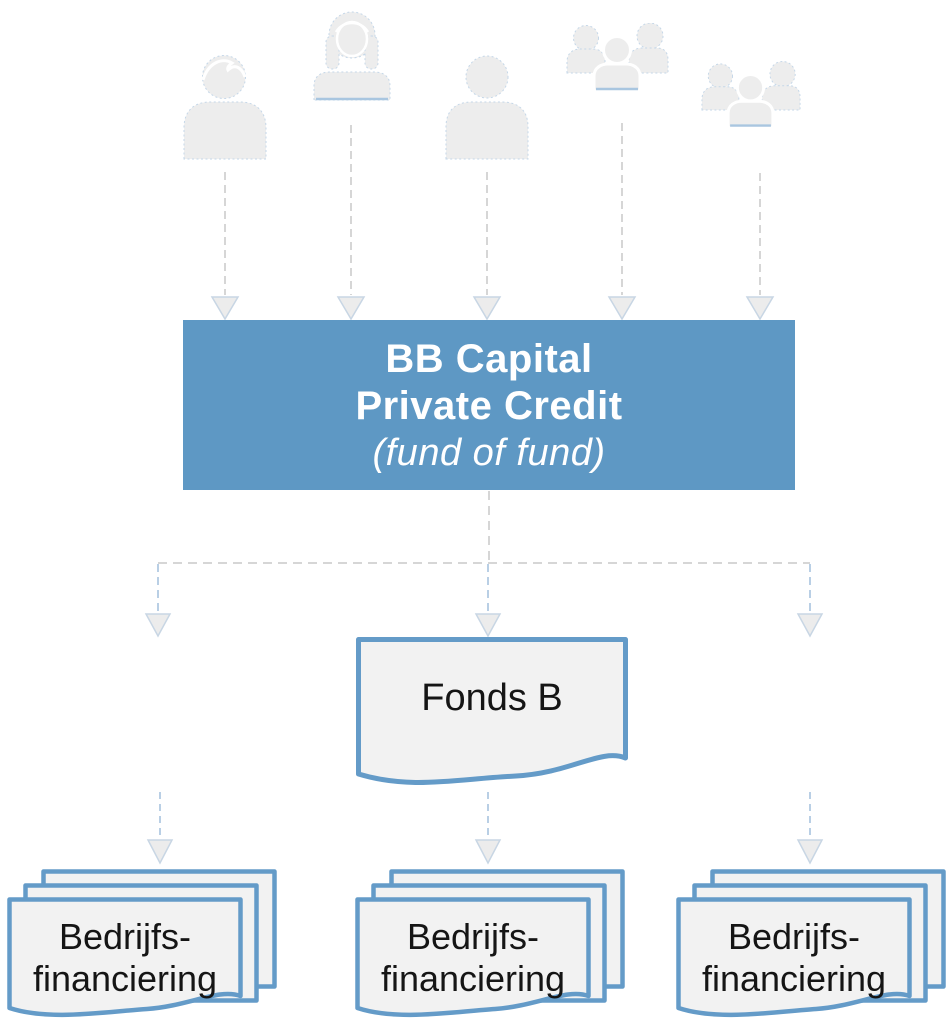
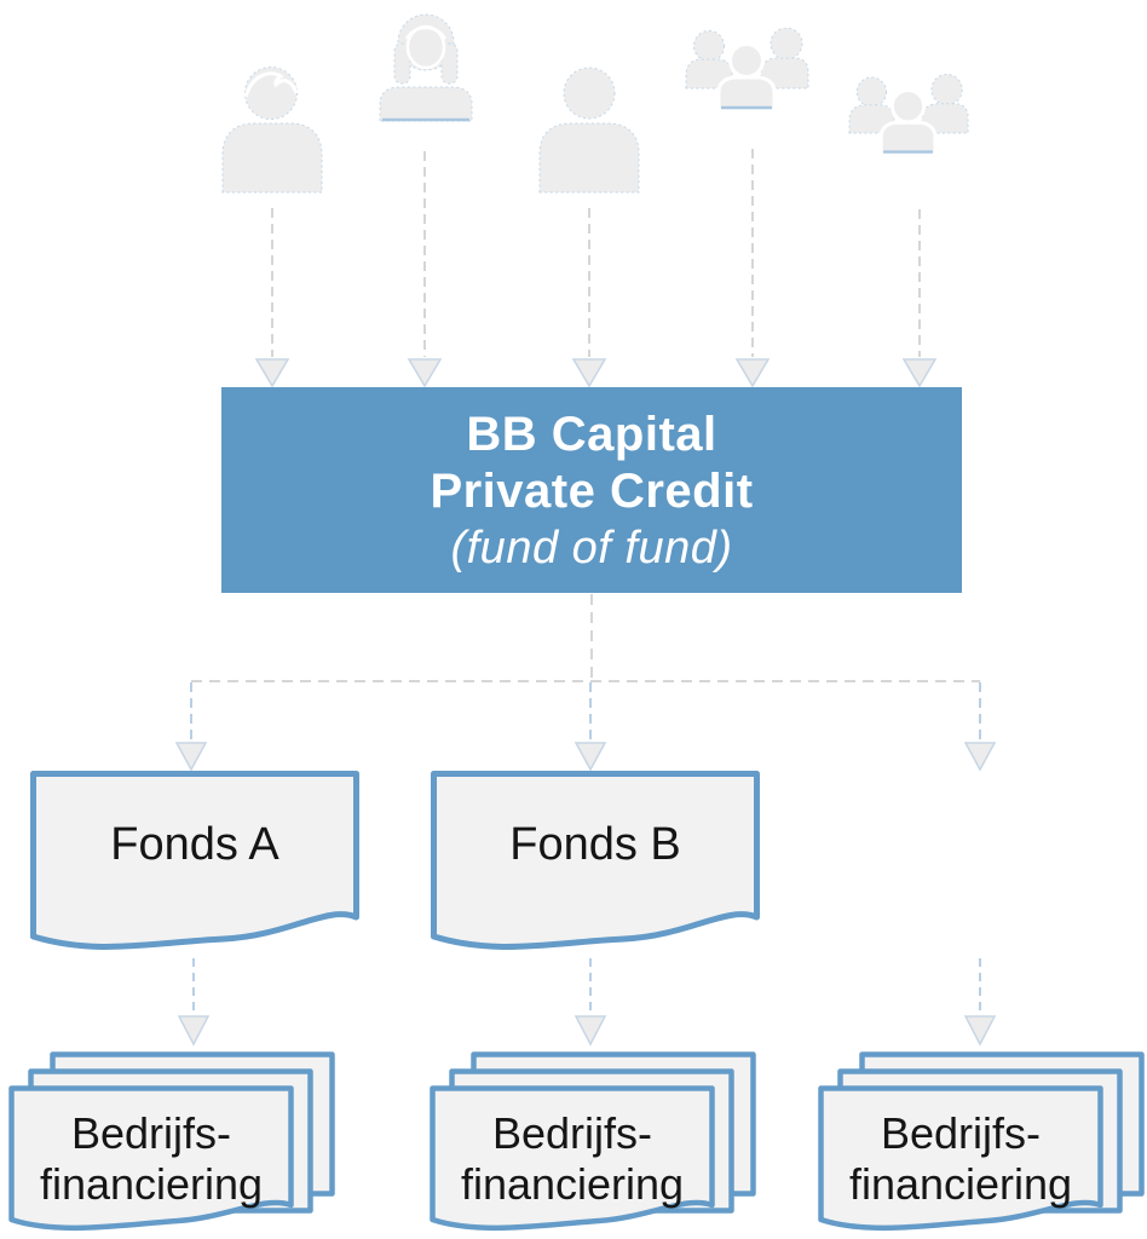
  BB Capital
  Private Credit
  (fund of fund)
+ Fonds A
  Fonds B
  Bedrijfs-
  financiering
  Bedrijfs-
  financiering
  Bedrijfs-
  financiering
